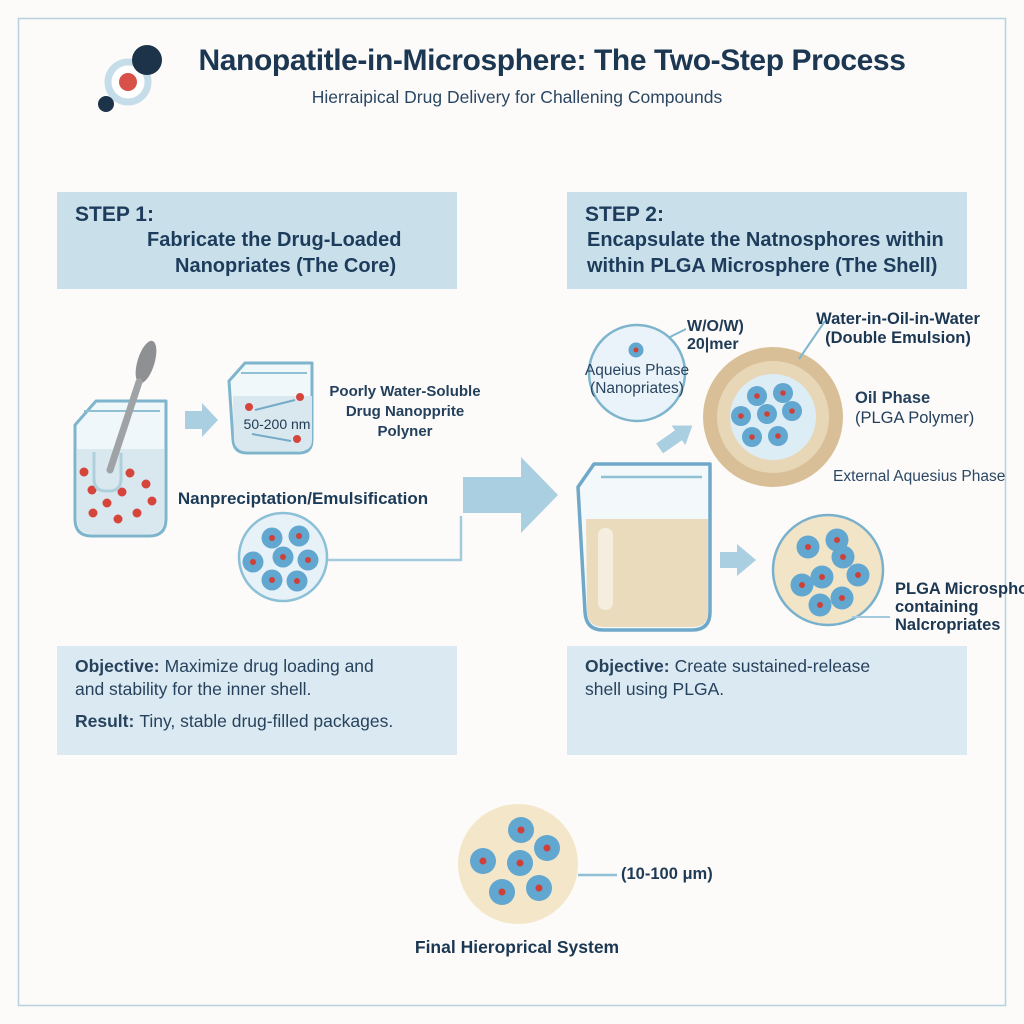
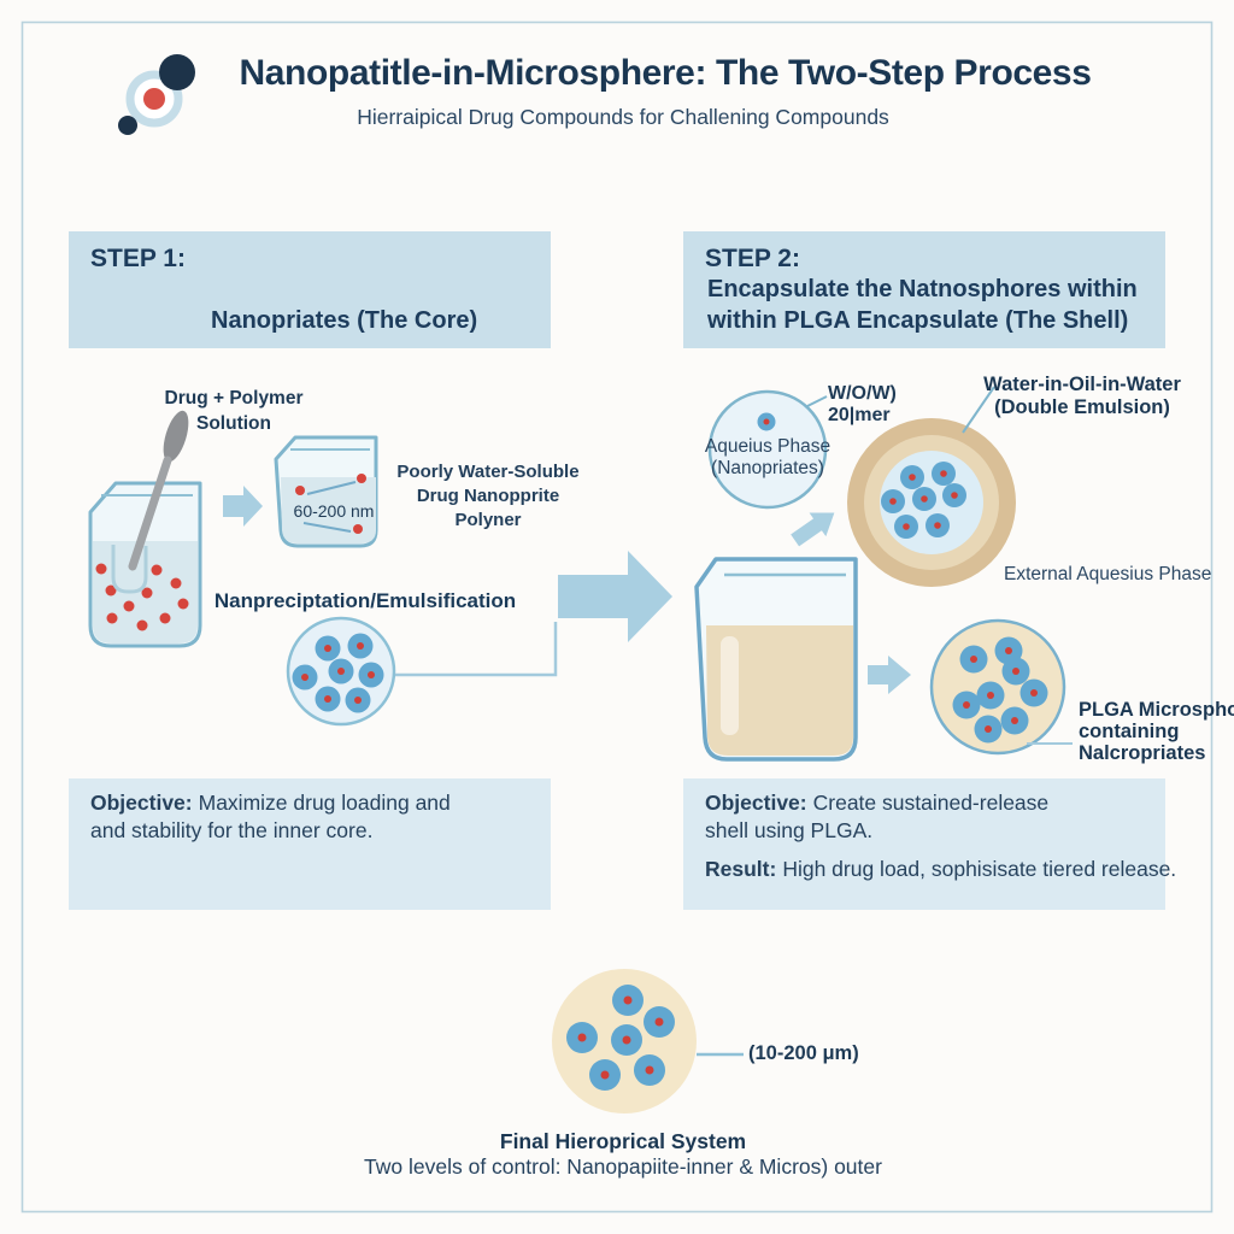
  Nanopatitle-in-Microsphere: The Two-Step Process
- Hierraipical Drug Delivery for Challening Compounds
+ Hierraipical Drug Compounds for Challening Compounds
  STEP 1:
- Fabricate the Drug-Loaded
  Nanopriates (The Core)
  STEP 2:
  Encapsulate the Natnosphores within
- within PLGA Microsphere (The Shell)
+ within PLGA Encapsulate (The Shell)
+ Drug + Polymer
+ Solution
- 50-200 nm
+ 60-200 nm
  Poorly Water-Soluble Drug Nanopprite Polyner
  Nanpreciptation/Emulsification
  Aqueius Phase
  (Nanopriates)
  W/O/W)
  20|mer
  Water-in-Oil-in-Water
  (Double Emulsion)
- Oil Phase
- (PLGA Polymer)
  External Aquesius Phase
  PLGA Microspho
  containing
  Nalcropriates
  Objective: Maximize drug loading and
- and stability for the inner shell.
+ and stability for the inner core.
- Result: Tiny, stable drug-filled packages.
  Objective: Create sustained-release
  shell using PLGA.
+ Result: High drug load, sophisisate tiered release.
- (10-100 μm)
+ (10-200 μm)
  Final Hieroprical System
+ Two levels of control: Nanopapiite-inner & Micros) outer
